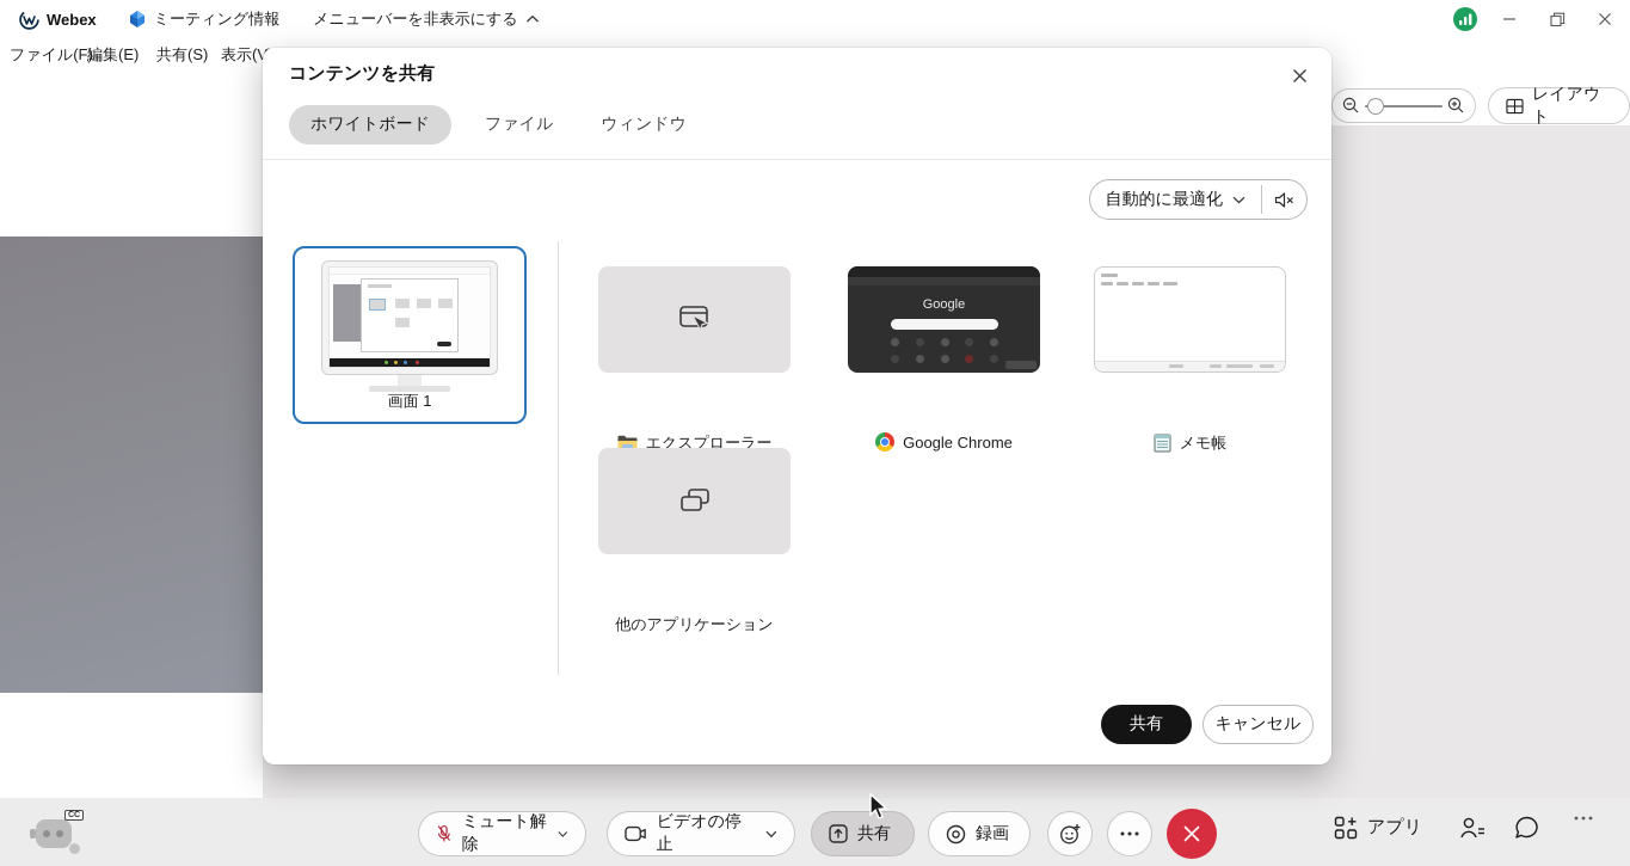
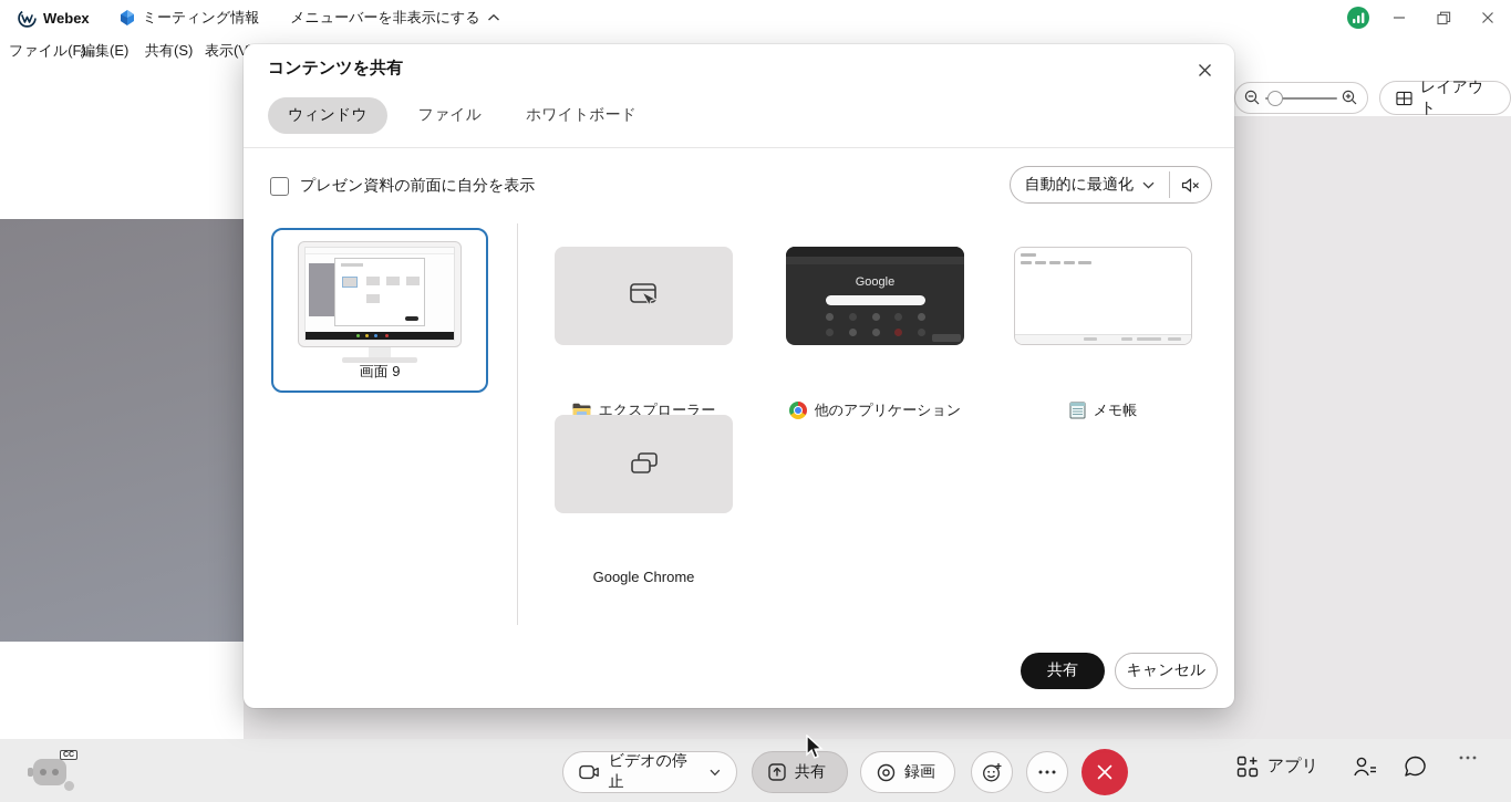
  Webex
  ミーティング情報
  メニューバーを非表示にする
  ファイル(F)
  編集(E)
  共有(S)
  レイアウト
  コンテンツを共有
- ホワイトボード
+ ウィンドウ
  ファイル
- ウィンドウ
+ ホワイトボード
+ プレゼン資料の前面に自分を表示
  自動的に最適化
- 画面 1
+ 画面 9
  エクスプローラー
  Google
- Google Chrome
+ 他のアプリケーション
  メモ帳
- 他のアプリケーション
+ Google Chrome
  共有
  キャンセル
- ミュート解除
  ビデオの停止
  共有
  録画
  アプリ
